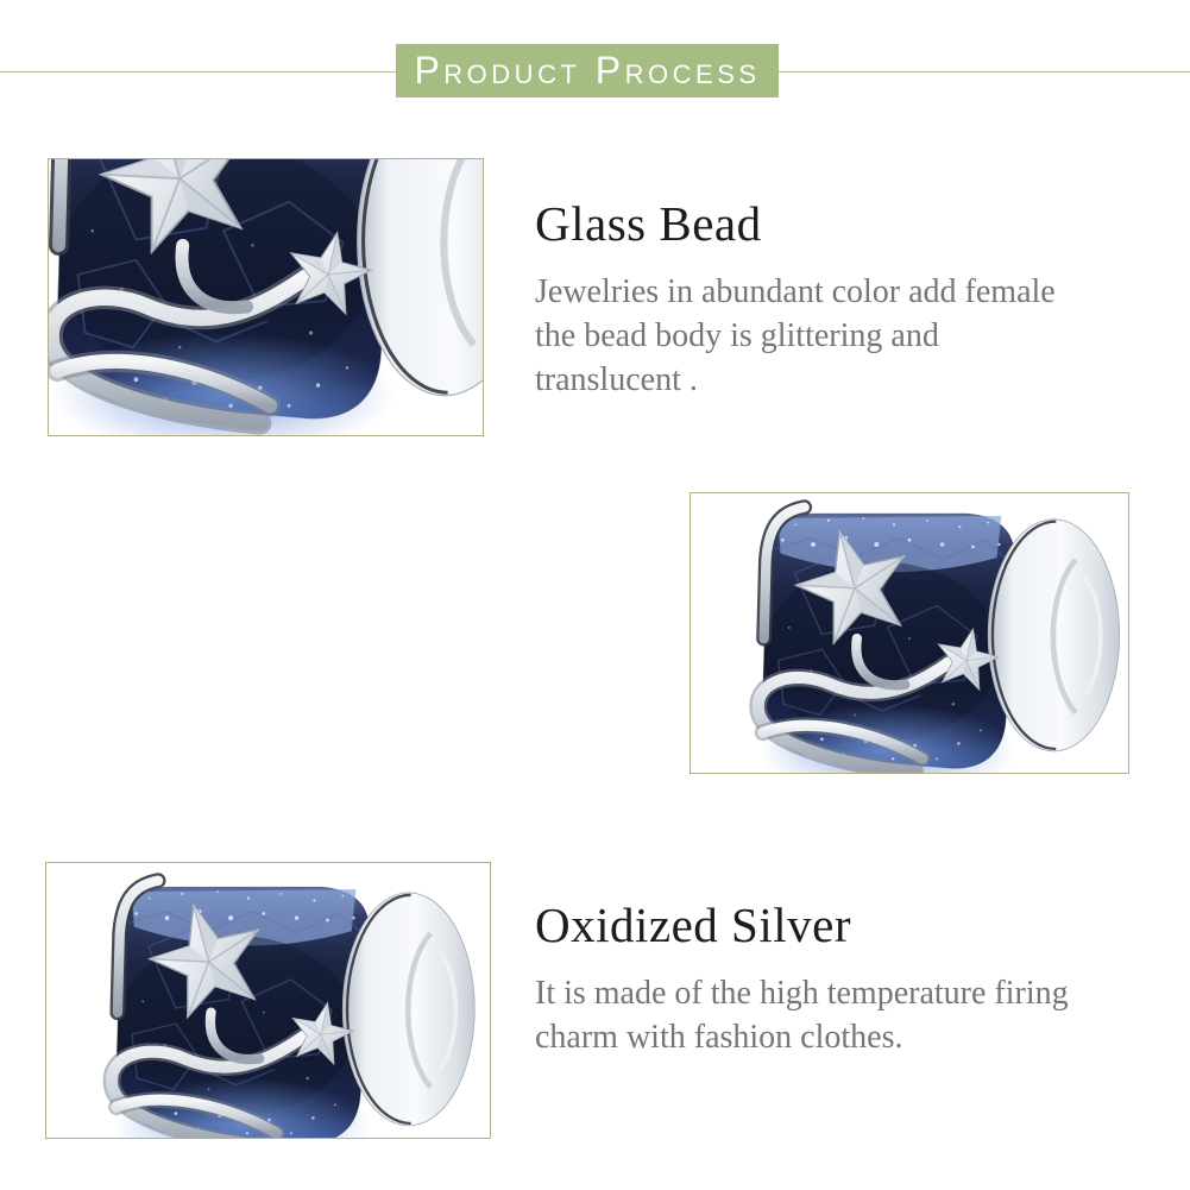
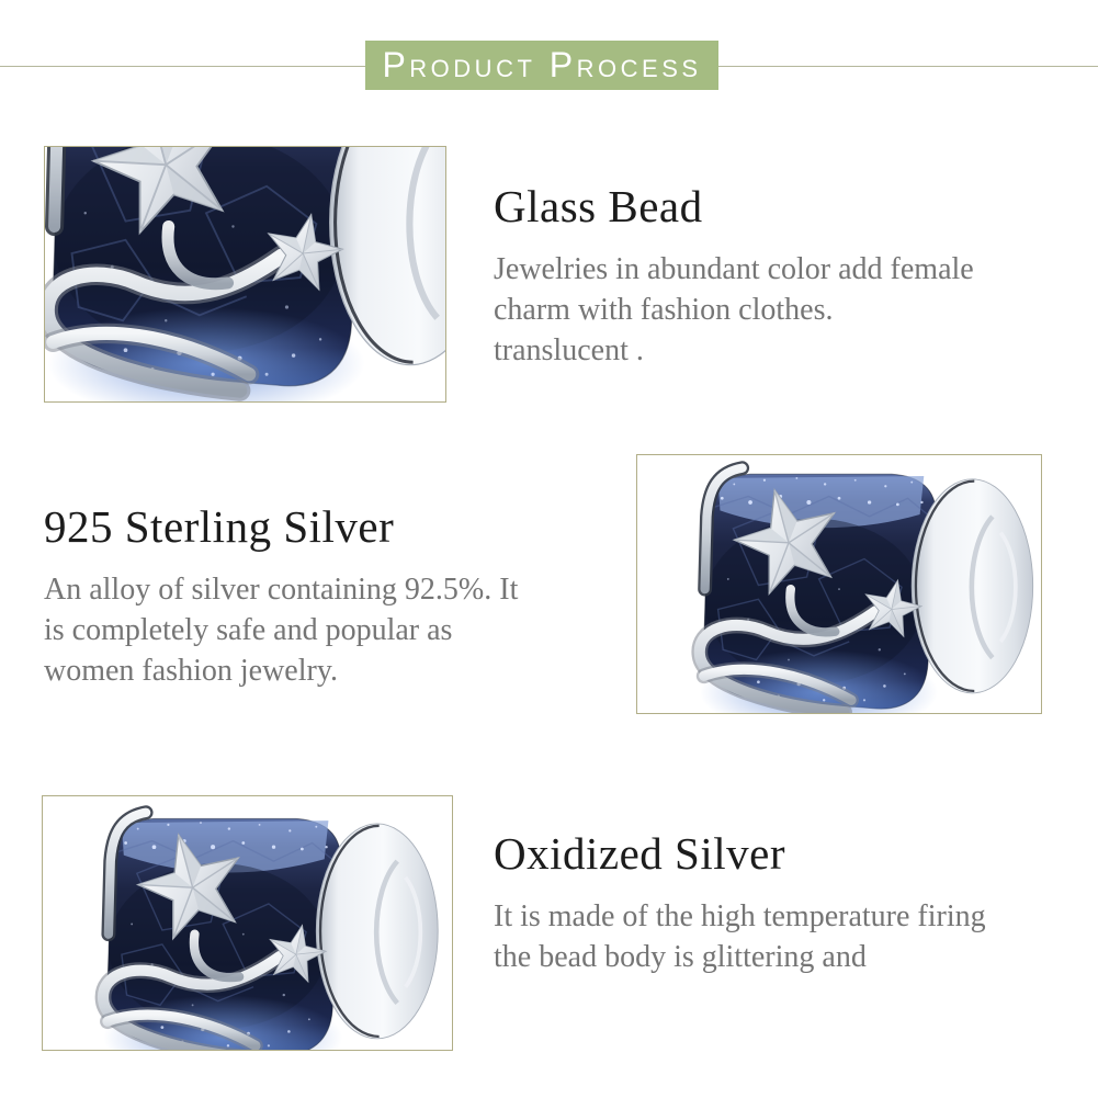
  Product Process
  Glass Bead
  Jewelries in abundant color add female
- the bead body is glittering and
+ charm with fashion clothes.
  translucent .
+ 925 Sterling Silver
+ An alloy of silver containing 92.5%. It
+ is completely safe and popular as
+ women fashion jewelry.
  Oxidized Silver
  It is made of the high temperature firing
- charm with fashion clothes.
+ the bead body is glittering and
